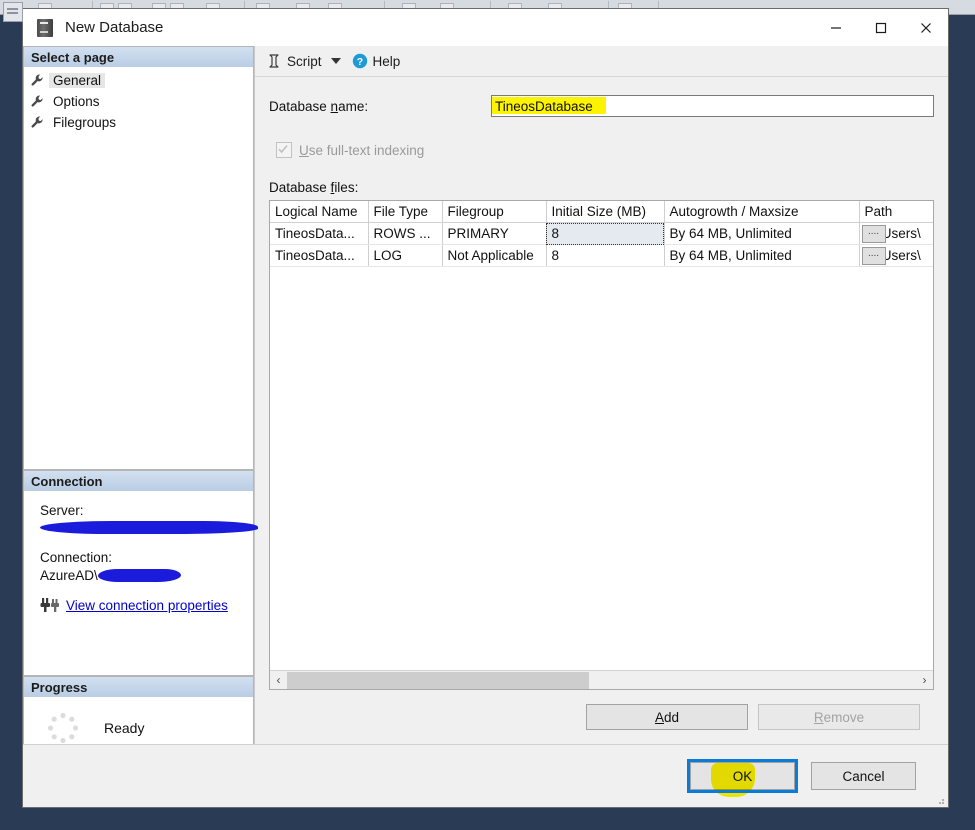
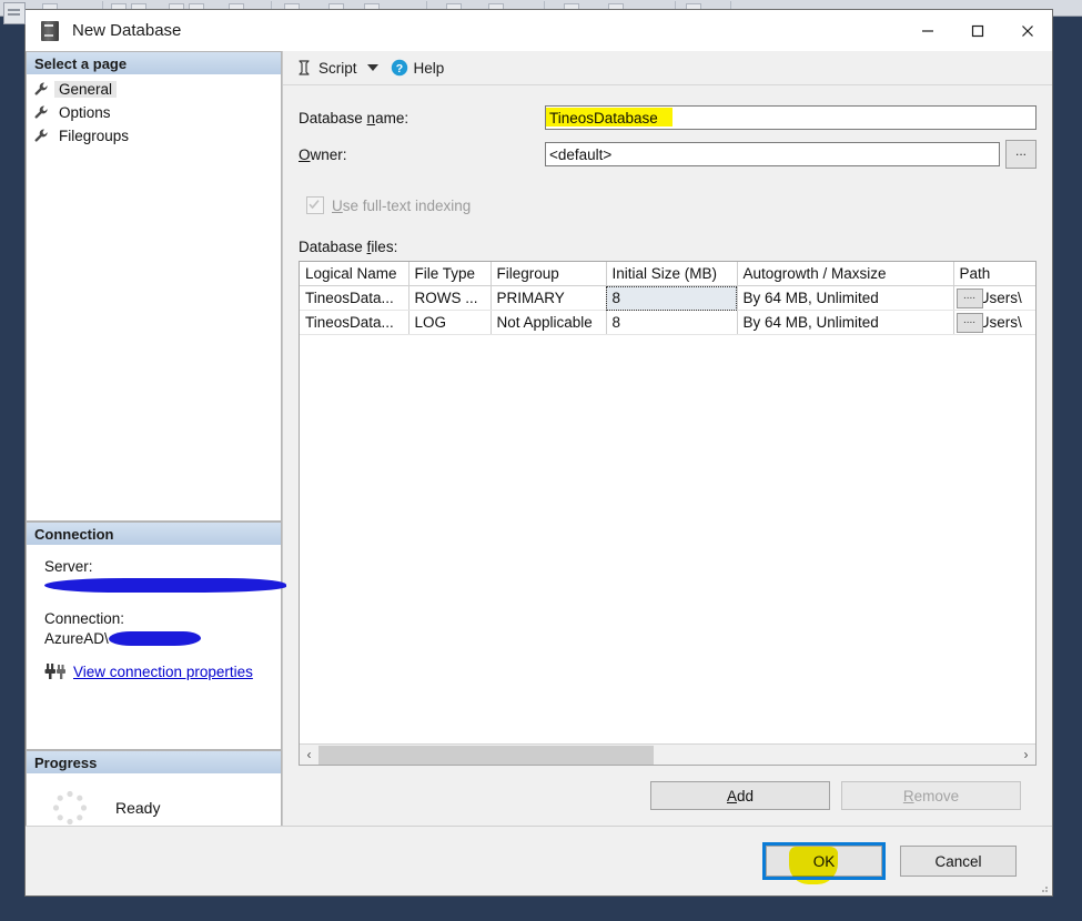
  New Database
  Select a page
  General
  Options
  Filegroups
  Connection
  Server:
  Connection:
  AzureAD\
  View connection properties
  Progress
  Ready
  Script
  ?
  Help
  Database name:
+ Owner:
+ <default>
+ ...
  Use full-text indexing
  Database files:
  Logical Name	File Type	Filegroup	Initial Size (MB)	Autogrowth / Maxsize	Path
  TineosData...	ROWS ...	PRIMARY	8	By 64 MB, Unlimited	.... Users\
  TineosData...	LOG	Not Applicable	8	By 64 MB, Unlimited	.... Users\
  ‹
  ›
  Add
  Remove
  Cancel
